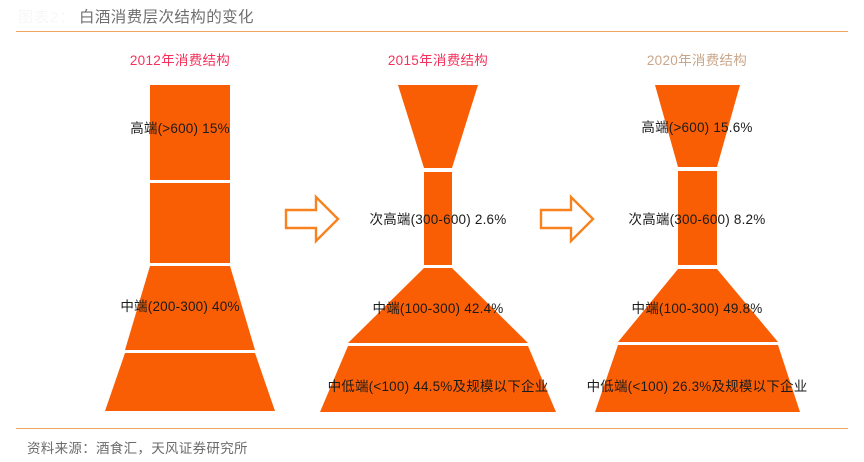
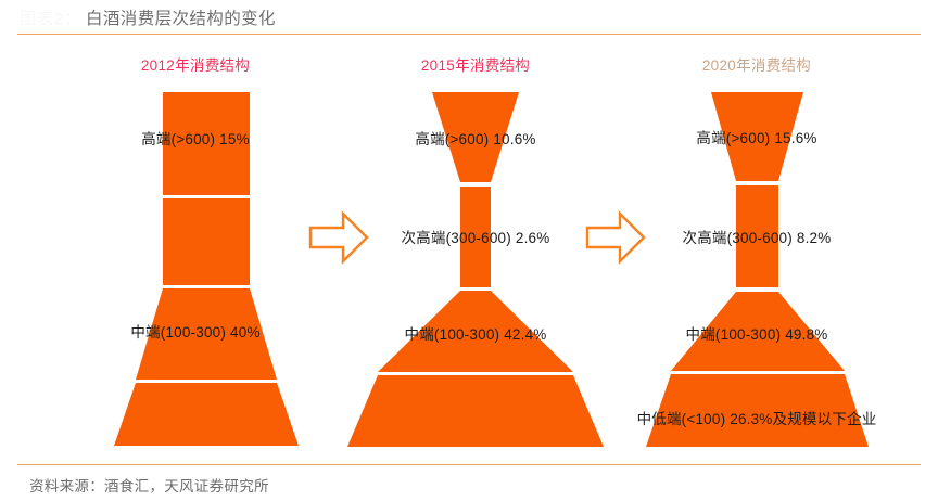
  白酒消费层次结构的变化
  2012年消费结构
  高端(>600) 15%
- 中端(200-300) 40%
+ 中端(100-300) 40%
  2015年消费结构
+ 高端(>600) 10.6%
  次高端(300-600) 2.6%
  中端(100-300) 42.4%
- 中低端(<100) 44.5%及规模以下企业
  2020年消费结构
  高端(>600) 15.6%
  次高端(300-600) 8.2%
  中端(100-300) 49.8%
  中低端(<100) 26.3%及规模以下企业
  资料来源：酒食汇，天风证券研究所
